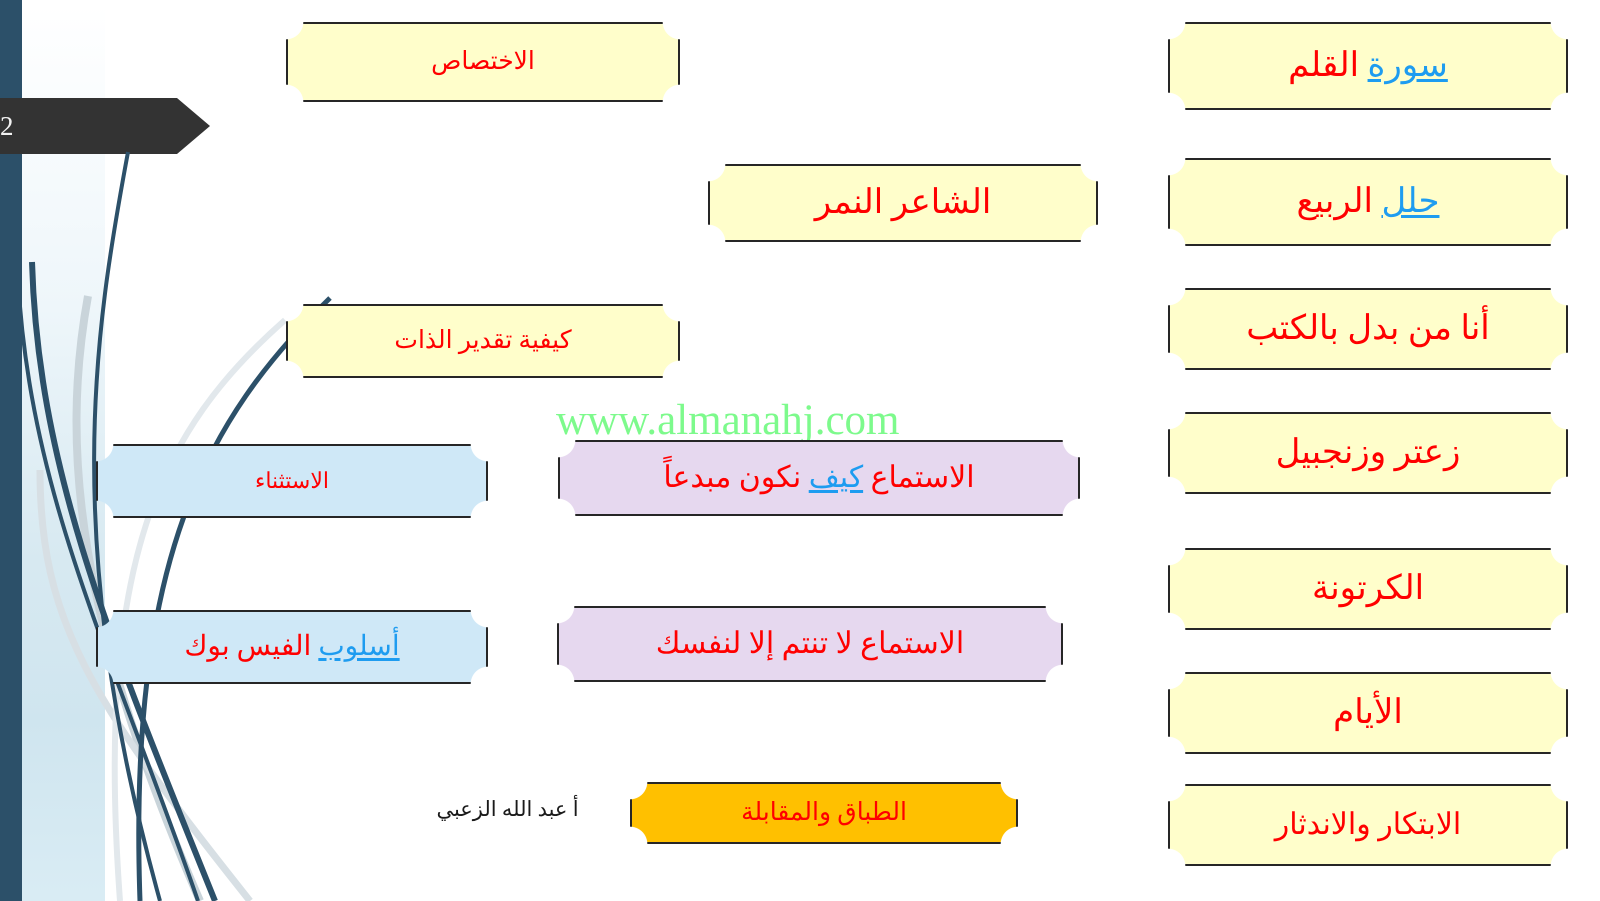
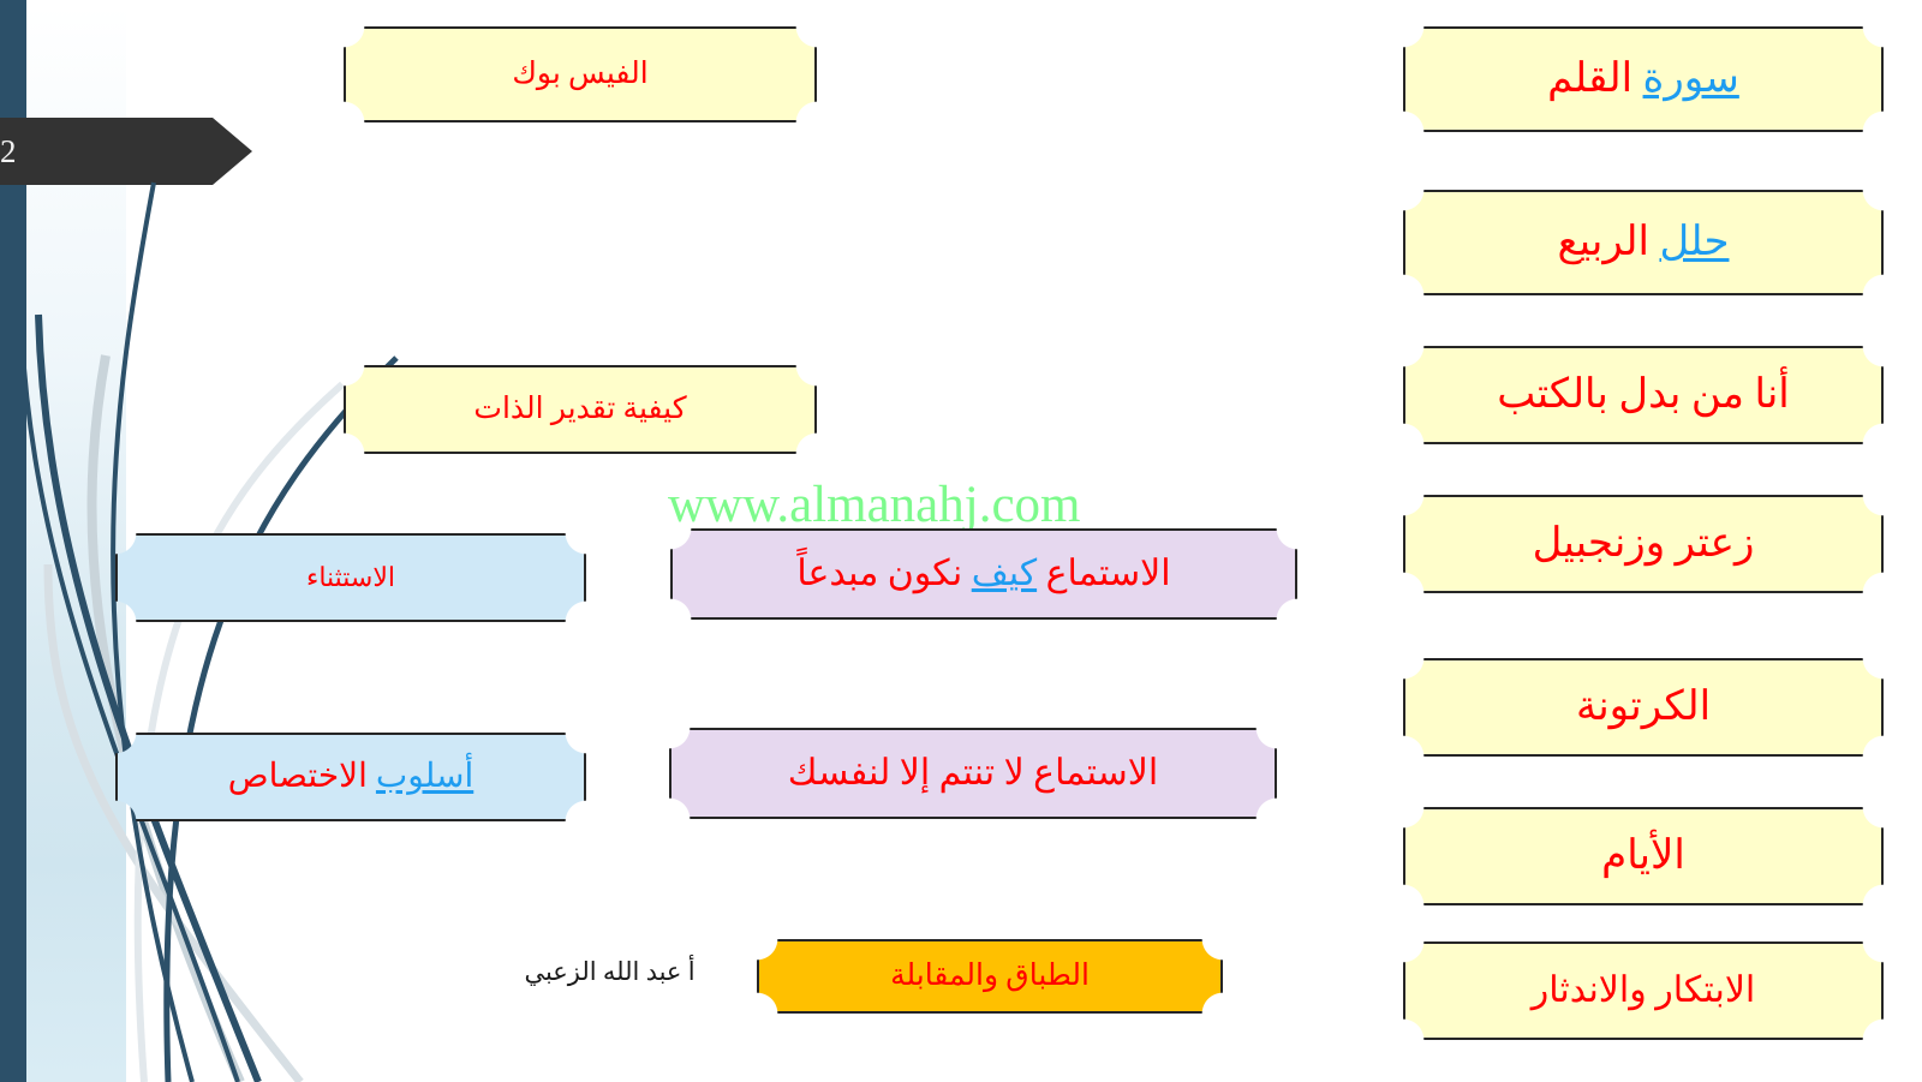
  2
  www.almanahj.com
  أ عبد الله الزعبي
  سورة القلم
  حلل الربيع
  أنا من بدل بالكتب
  زعتر وزنجبيل
  الكرتونة
  الأيام
  الابتكار والاندثار
- الشاعر النمر
  الاستماع كيف نكون مبدعاً
  الاستماع لا تنتم إلا لنفسك
  الطباق والمقابلة
- الاختصاص
+ الفيس بوك
  كيفية تقدير الذات
  الاستثناء
- أسلوب الفيس بوك
+ أسلوب الاختصاص
